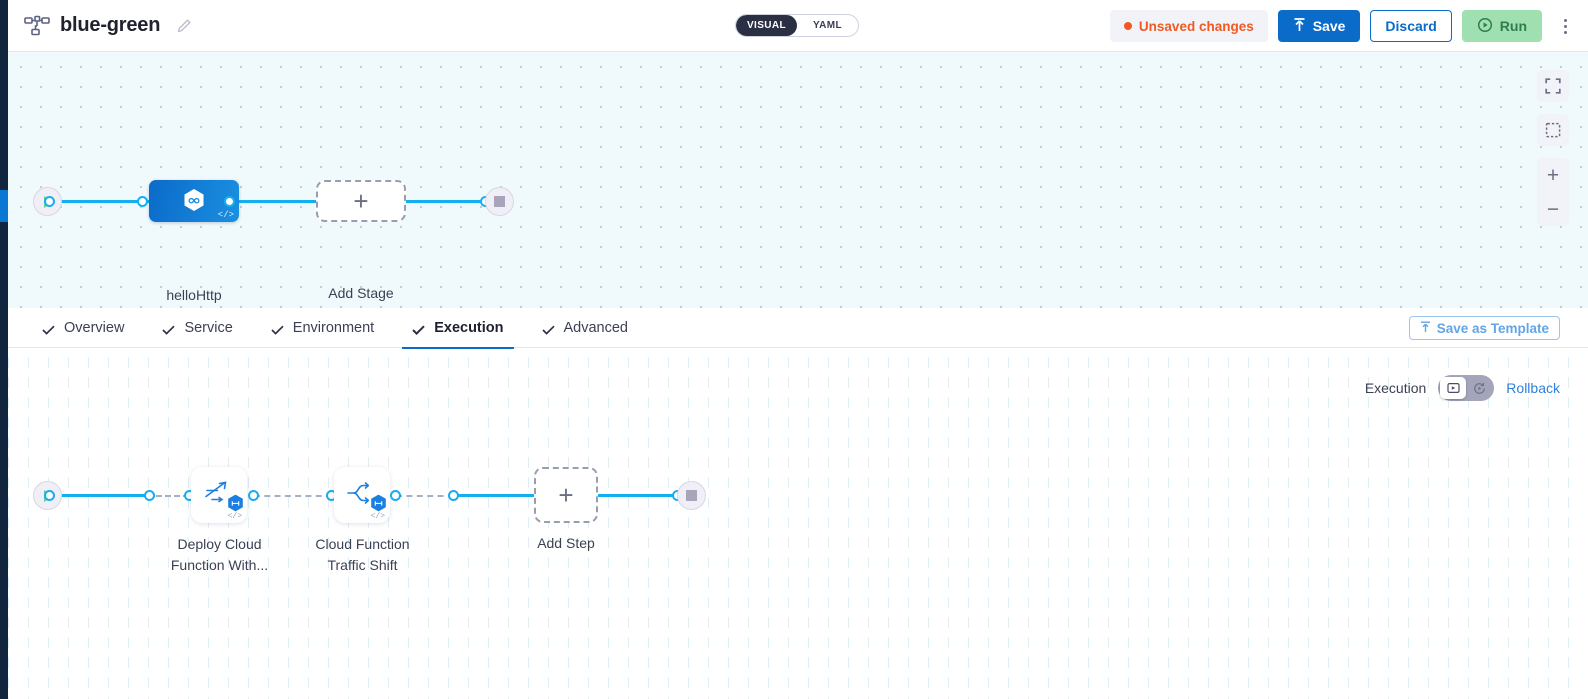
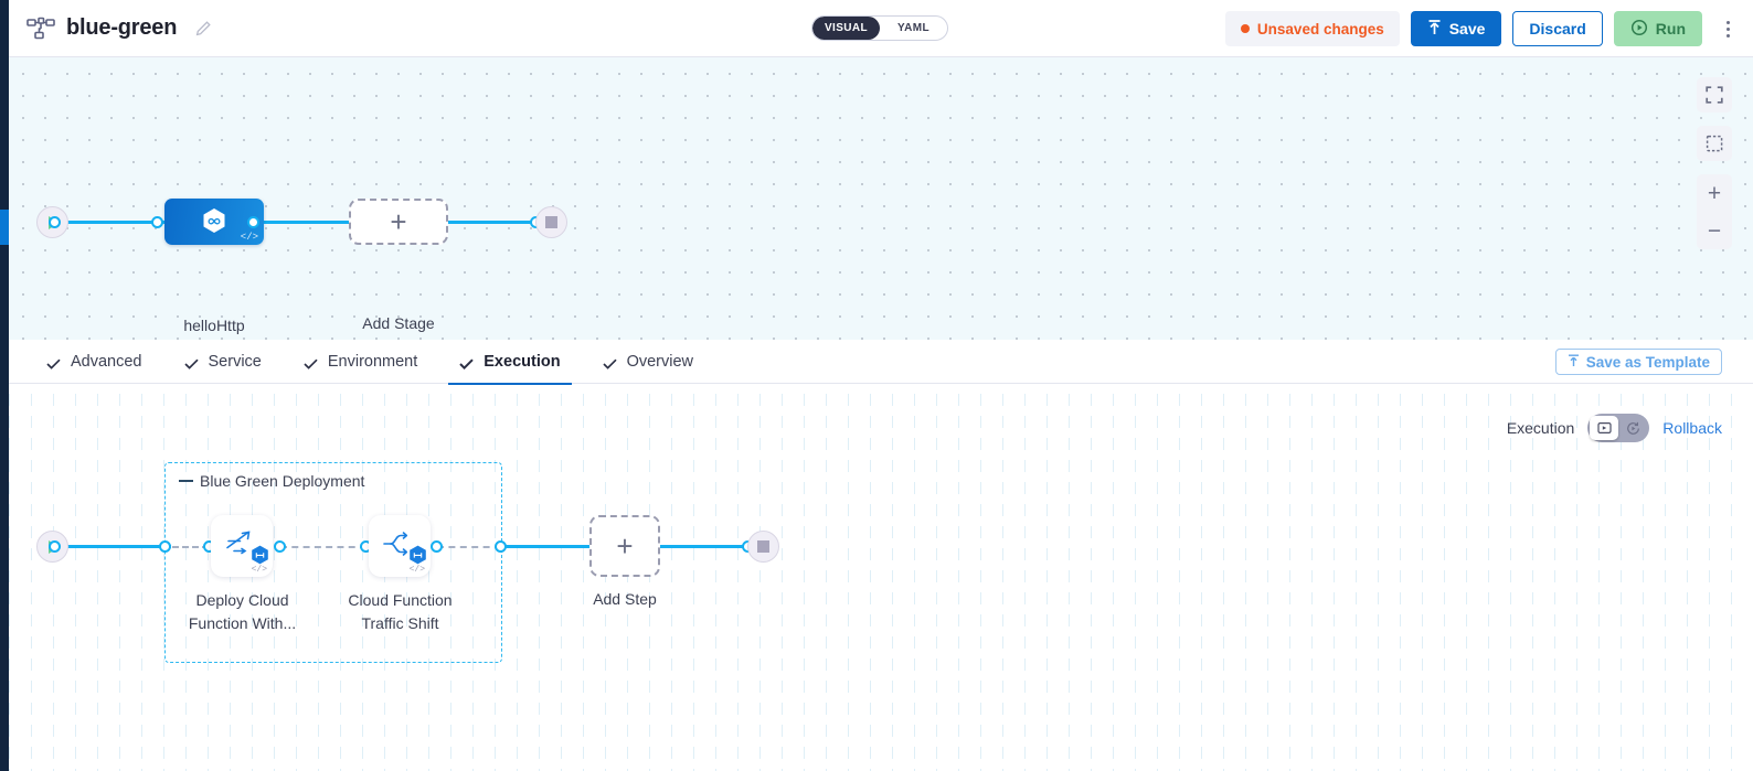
  blue-green
  VISUAL
  YAML
  Unsaved changes
  Save
  Discard
  Run
  </>
  helloHttp
  +
  Add Stage
  +
  −
- Overview
+ Advanced
  Service
  Environment
  Execution
- Advanced
+ Overview
  Save as Template
+ Blue Green Deployment
  </>
  Deploy Cloud
  Function With...
  </>
  Cloud Function
  Traffic Shift
  +
  Add Step
  Execution
  Rollback
